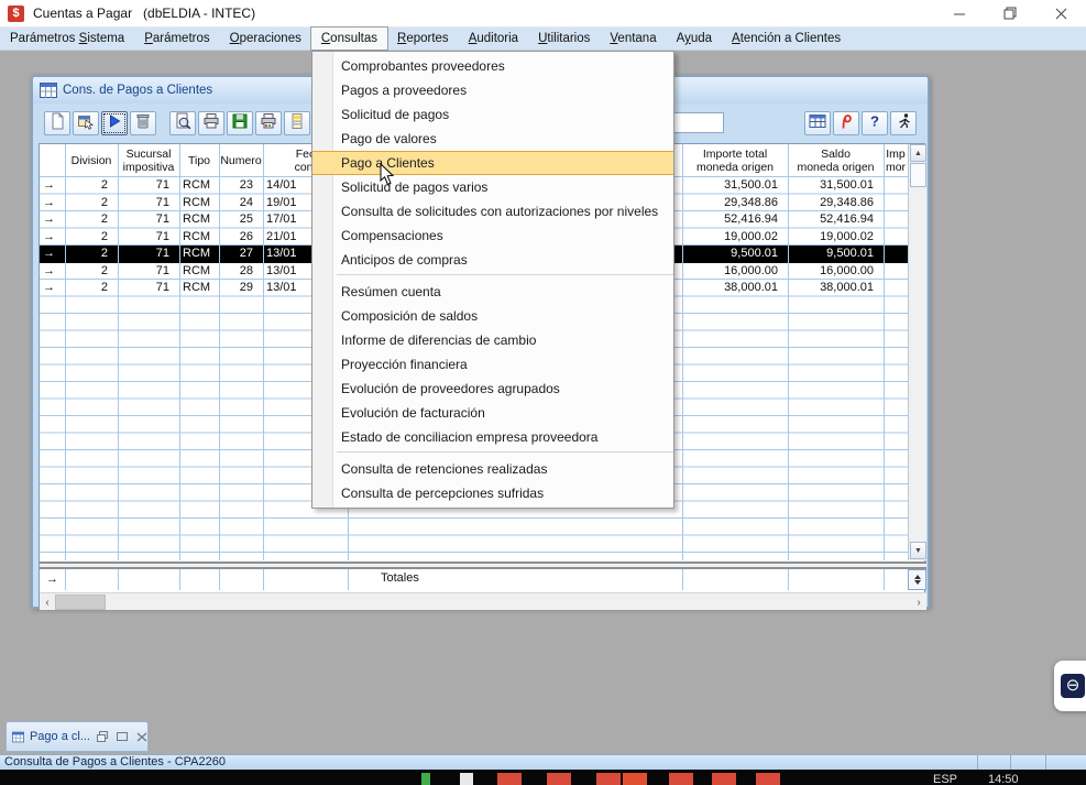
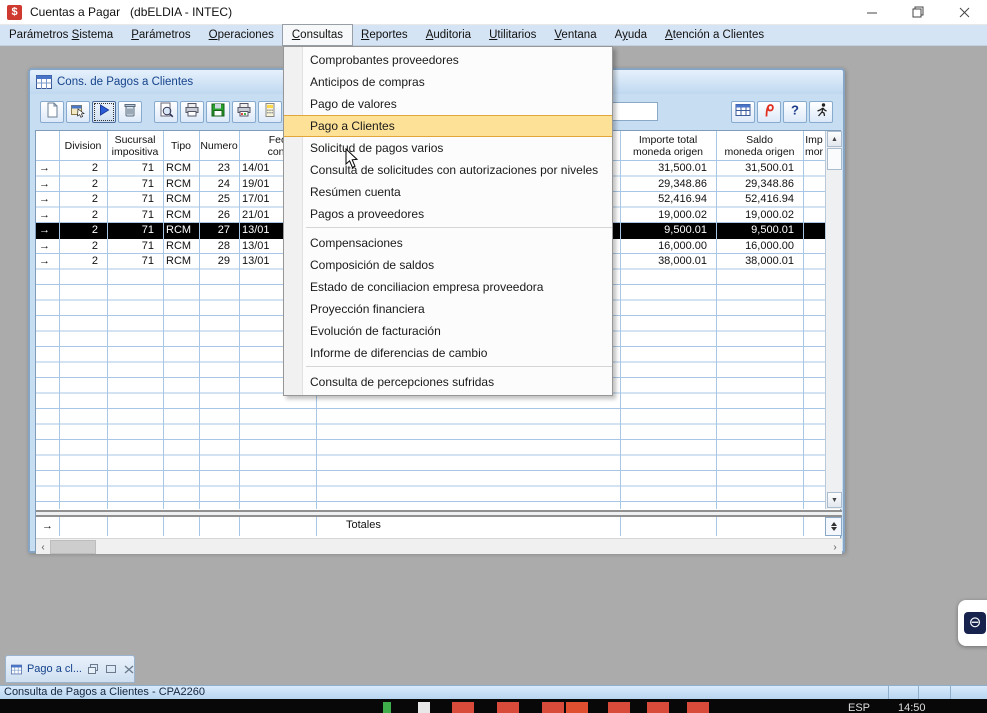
  $
  Cuentas a Pagar (dbELDIA - INTEC)
  Parámetros Sistema
  Parámetros
  Operaciones
  Consultas
  Reportes
  Auditoria
  Utilitarios
  Ventana
  Ayuda
  Atención a Clientes
  Cons. de Pagos a Clientes
  ?
  Division
  Sucursal
  impositiva
  Tipo
  Numero
  con
  Importe total
  moneda origen
  Saldo
  moneda origen
  Imp
  mor
  →
  2
  71
  RCM
  23
  14/01
  31,500.01
  31,500.01
  →
  2
  71
  RCM
  24
  19/01
  29,348.86
  29,348.86
  →
  2
  71
  RCM
  25
  17/01
  52,416.94
  52,416.94
  →
  2
  71
  RCM
  26
  21/01
  19,000.02
  19,000.02
  →
  2
  71
  RCM
  27
  13/01
  9,500.01
  9,500.01
  →
  2
  71
  RCM
  28
  13/01
  16,000.00
  16,000.00
  →
  2
  71
  RCM
  29
  13/01
  38,000.01
  38,000.01
  →
  Totales
  ‹
  ›
  Pago a cl...
  ⊖
  Comprobantes proveedores
- Pagos a proveedores
+ Anticipos de compras
- Solicitud de pagos
  Pago de valores
  Pago a Clientes
  Solicitud de pagos varios
  Consulta de solicitudes con autorizaciones por niveles
- Compensaciones
+ Resúmen cuenta
- Anticipos de compras
+ Pagos a proveedores
- Resúmen cuenta
+ Compensaciones
  Composición de saldos
- Informe de diferencias de cambio
+ Estado de conciliacion empresa proveedora
  Proyección financiera
- Evolución de proveedores agrupados
  Evolución de facturación
- Estado de conciliacion empresa proveedora
+ Informe de diferencias de cambio
- Consulta de retenciones realizadas
  Consulta de percepciones sufridas
  Consulta de Pagos a Clientes - CPA2260
  ESP
  14:50
